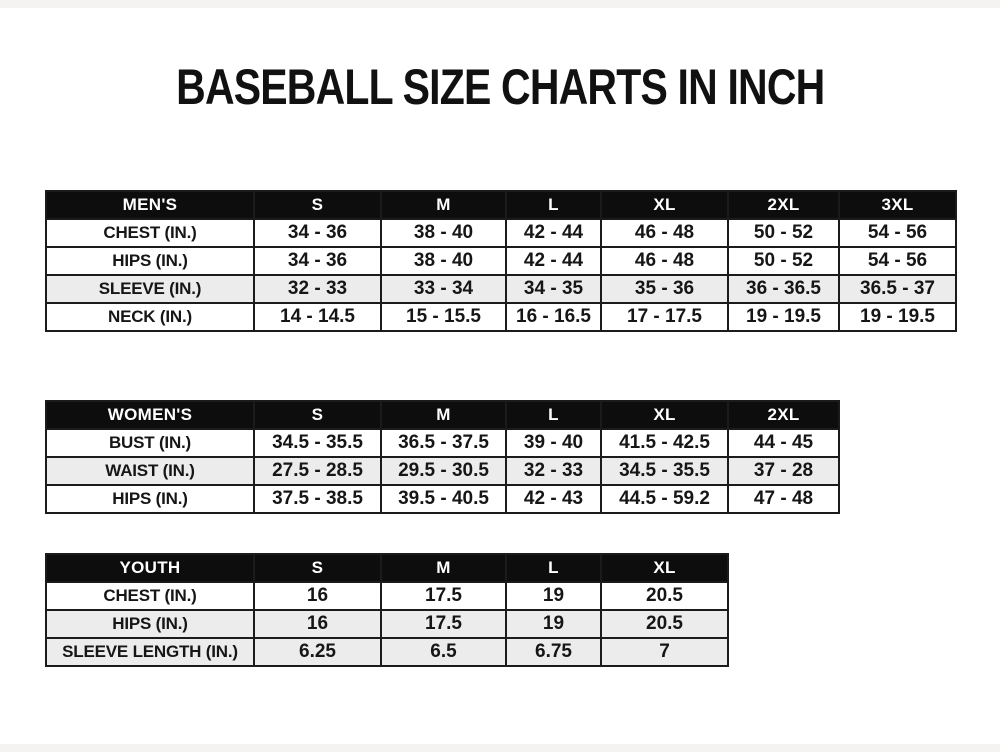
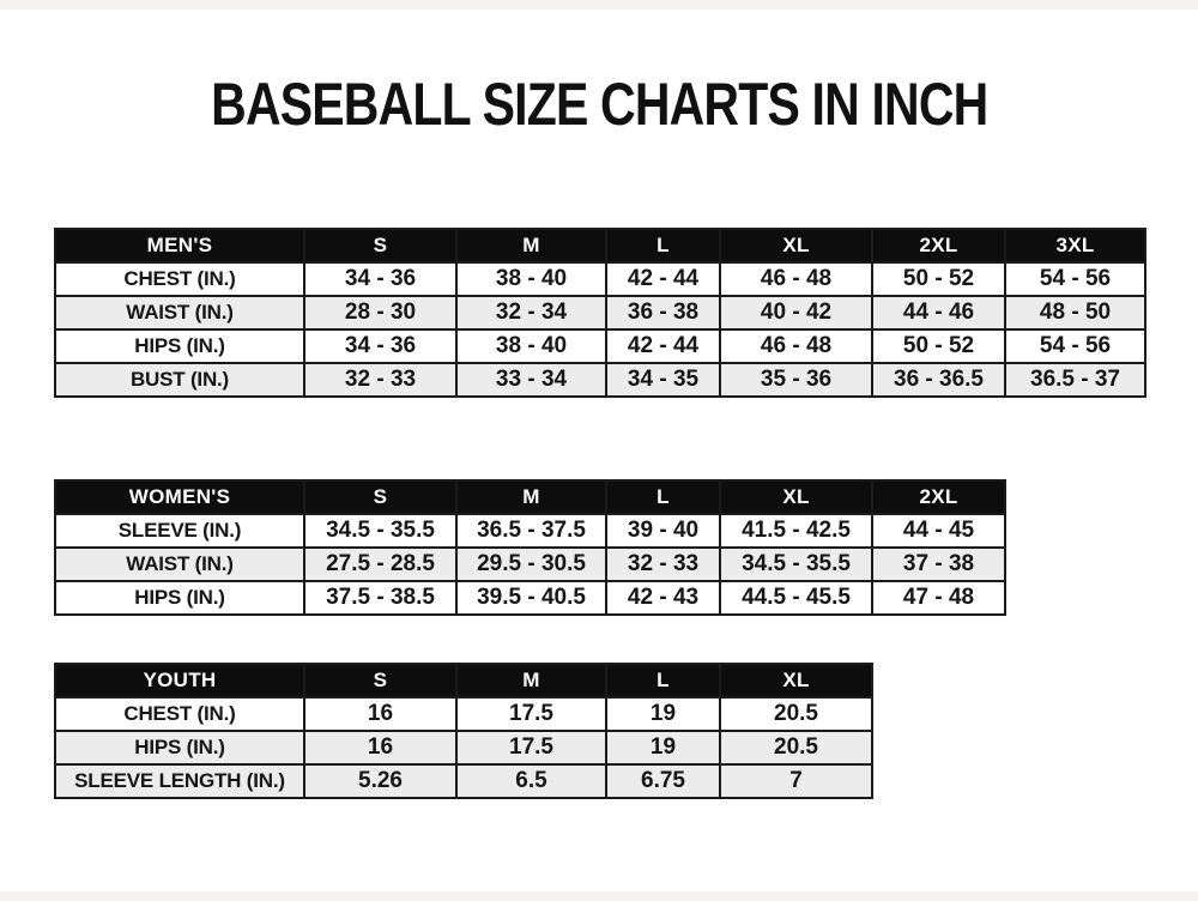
  BASEBALL SIZE CHARTS IN INCH
  MEN'S	S	M	L	XL	2XL	3XL
  CHEST (IN.)	34 - 36	38 - 40	42 - 44	46 - 48	50 - 52	54 - 56
+ WAIST (IN.)	28 - 30	32 - 34	36 - 38	40 - 42	44 - 46	48 - 50
  HIPS (IN.)	34 - 36	38 - 40	42 - 44	46 - 48	50 - 52	54 - 56
- SLEEVE (IN.)	32 - 33	33 - 34	34 - 35	35 - 36	36 - 36.5	36.5 - 37
+ BUST (IN.)	32 - 33	33 - 34	34 - 35	35 - 36	36 - 36.5	36.5 - 37
- NECK (IN.)	14 - 14.5	15 - 15.5	16 - 16.5	17 - 17.5	19 - 19.5	19 - 19.5
  WOMEN'S	S	M	L	XL	2XL
- BUST (IN.)	34.5 - 35.5	36.5 - 37.5	39 - 40	41.5 - 42.5	44 - 45
+ SLEEVE (IN.)	34.5 - 35.5	36.5 - 37.5	39 - 40	41.5 - 42.5	44 - 45
- WAIST (IN.)	27.5 - 28.5	29.5 - 30.5	32 - 33	34.5 - 35.5	37 - 28
+ WAIST (IN.)	27.5 - 28.5	29.5 - 30.5	32 - 33	34.5 - 35.5	37 - 38
- HIPS (IN.)	37.5 - 38.5	39.5 - 40.5	42 - 43	44.5 - 59.2	47 - 48
+ HIPS (IN.)	37.5 - 38.5	39.5 - 40.5	42 - 43	44.5 - 45.5	47 - 48
  YOUTH	S	M	L	XL
  CHEST (IN.)	16	17.5	19	20.5
  HIPS (IN.)	16	17.5	19	20.5
- SLEEVE LENGTH (IN.)	6.25	6.5	6.75	7
+ SLEEVE LENGTH (IN.)	5.26	6.5	6.75	7
